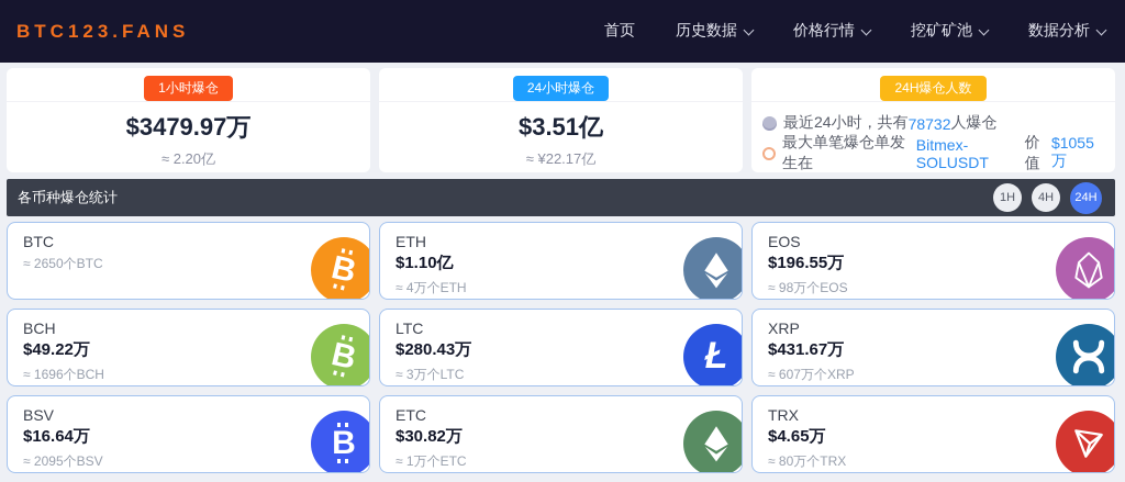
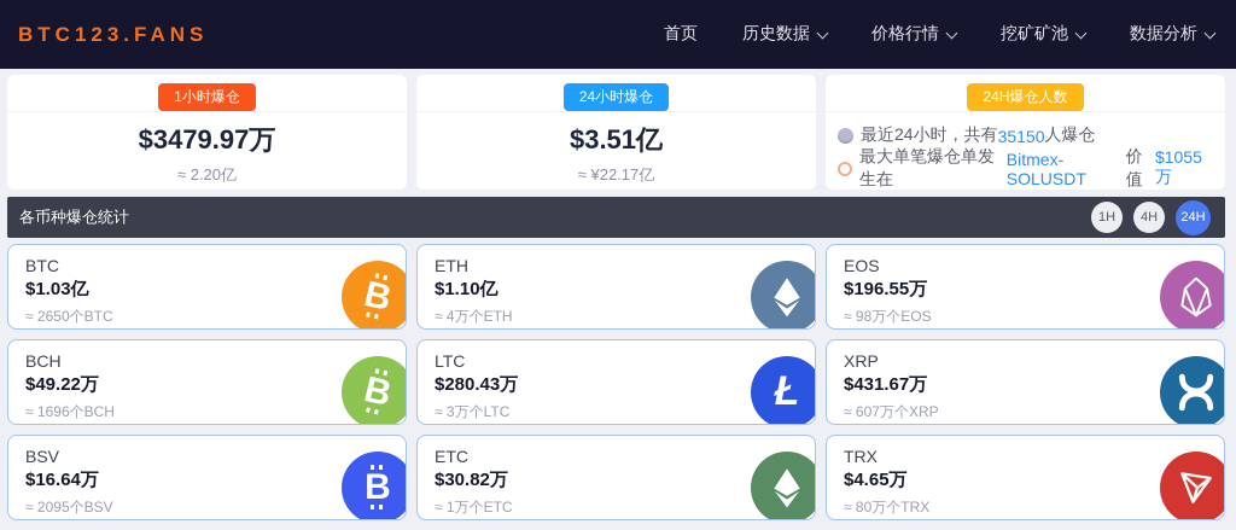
  BTC123.FANS
  首页
  历史数据
  价格行情
  挖矿矿池
  数据分析
  1小时爆仓
  $3479.97万
  ≈ 2.20亿
  24小时爆仓
  $3.51亿
  ≈ ¥22.17亿
  24H爆仓人数
  最近24小时，共有
- 78732
+ 35150
  人爆仓
  最大单笔爆仓单发生在
  Bitmex-SOLUSDT
  价值
  $1055万
  各币种爆仓统计
  1H
  4H
  24H
  BTC
+ $1.03亿
  ≈ 2650个BTC
  ETH
  $1.10亿
  ≈ 4万个ETH
  EOS
  $196.55万
  ≈ 98万个EOS
  BCH
  $49.22万
  ≈ 1696个BCH
  LTC
  $280.43万
  ≈ 3万个LTC
  Ł
  XRP
  $431.67万
  ≈ 607万个XRP
  BSV
  $16.64万
  ≈ 2095个BSV
  B
  ETC
  $30.82万
  ≈ 1万个ETC
  TRX
  $4.65万
  ≈ 80万个TRX
